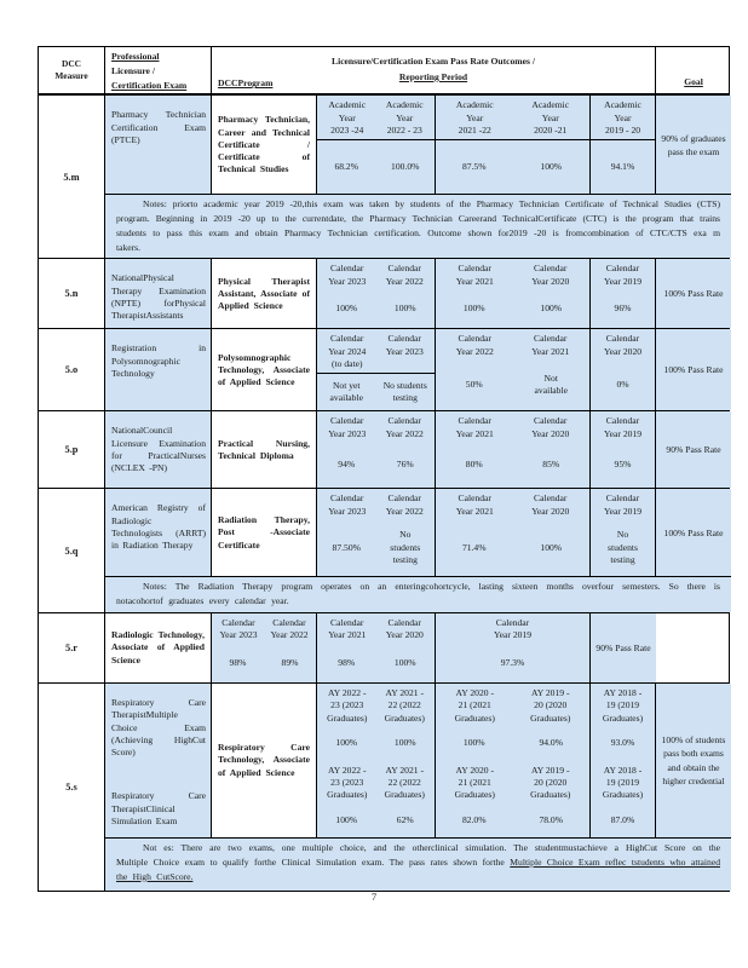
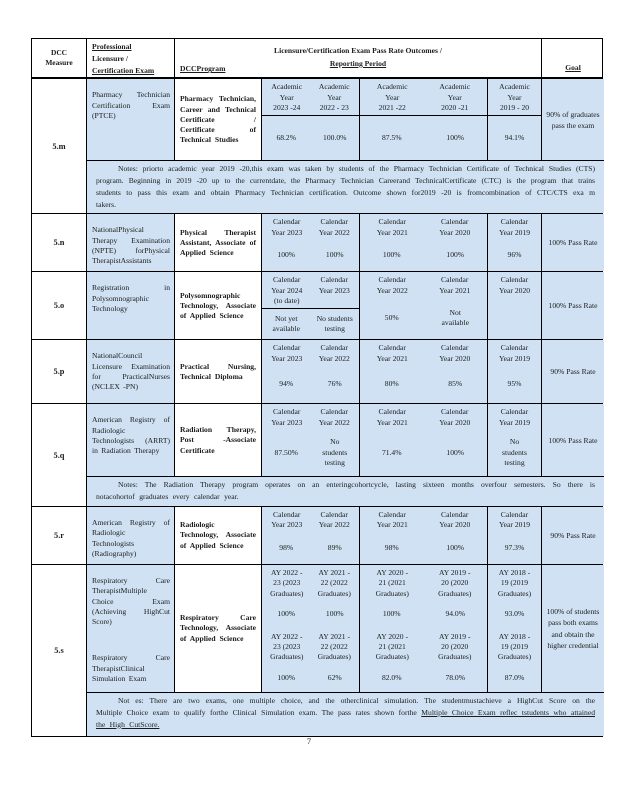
  DCC
  Measure
  Professional
  Licensure /
  Certification Exam
  Licensure/Certification Exam Pass Rate Outcomes /
  Reporting Period
  DCCProgram
  Goal
  5.m
  Pharmacy Technician Certification Exam (PTCE)
  Pharmacy Technician, Career and Technical Certificate / Certificate of Technical Studies
  Academic
  Year
  2023 -24
  Academic
  Year
  2022 - 23
  68.2%
  100.0%
  Academic
  Year
  2021 -22
  Academic
  Year
  2020 -21
  87.5%
  100%
  Academic
  Year
  2019 - 20
  94.1%
  90% of graduates pass the exam
  Notes: priorto academic year 2019 -20,this exam was taken by students of the Pharmacy Technician Certificate of Technical Studies (CTS) program. Beginning in 2019 -20 up to the currentdate, the Pharmacy Technician Careerand TechnicalCertificate (CTC) is the program that trains students to pass this exam and obtain Pharmacy Technician certification. Outcome shown for2019 -20 is fromcombination of CTC/CTS exa m takers.
  5.n
  NationalPhysical Therapy Examination (NPTE) forPhysical TherapistAssistants
  Physical Therapist Assistant, Associate of Applied Science
  Calendar
  Year 2023
  Calendar
  Year 2022
  100%
  100%
  Calendar
  Year 2021
  Calendar
  Year 2020
  100%
  100%
  Calendar
  Year 2019
  96%
  100% Pass Rate
  5.o
  Registration in Polysomnographic Technology
  Polysomnographic Technology, Associate of Applied Science
  Calendar
  Year 2024
  (to date)
  Calendar
  Year 2023
  Not yet
  available
  No students
  testing
  Calendar
  Year 2022
  Calendar
  Year 2021
  50%
  Not
  available
  Calendar
  Year 2020
- 0%
  100% Pass Rate
  5.p
  NationalCouncil Licensure Examination for PracticalNurses (NCLEX -PN)
  Practical Nursing, Technical Diploma
  Calendar
  Year 2023
  Calendar
  Year 2022
  94%
  76%
  Calendar
  Year 2021
  Calendar
  Year 2020
  80%
  85%
  Calendar
  Year 2019
  95%
  90% Pass Rate
  5.q
  American Registry of Radiologic Technologists (ARRT) in Radiation Therapy
  Radiation Therapy, Post -Associate Certificate
  Calendar
  Year 2023
  Calendar
  Year 2022
  87.50%
  No
  students
  testing
  Calendar
  Year 2021
  Calendar
  Year 2020
  71.4%
  100%
  Calendar
  Year 2019
  No
  students
  testing
  100% Pass Rate
  Notes: The Radiation Therapy program operates on an enteringcohortcycle, lasting sixteen months overfour semesters. So there is notacohortof graduates every calendar year.
  5.r
+ American Registry of Radiologic Technologists (Radiography)
  Radiologic Technology, Associate of Applied Science
  Calendar
  Year 2023
  Calendar
  Year 2022
  98%
  89%
  Calendar
  Year 2021
  Calendar
  Year 2020
  98%
  100%
  Calendar
  Year 2019
  97.3%
  90% Pass Rate
  5.s
  Respiratory Care TherapistMultiple Choice Exam (Achieving HighCut Score)
  Respiratory Care TherapistClinical Simulation Exam
  Respiratory Care Technology, Associate of Applied Science
  AY 2022 -
  23 (2023
  Graduates)
  AY 2021 -
  22 (2022
  Graduates)
  100%
  100%
  AY 2022 -
  23 (2023
  Graduates)
  AY 2021 -
  22 (2022
  Graduates)
  100%
  62%
  AY 2020 -
  21 (2021
  Graduates)
  AY 2019 -
  20 (2020
  Graduates)
  100%
  94.0%
  AY 2020 -
  21 (2021
  Graduates)
  AY 2019 -
  20 (2020
  Graduates)
  82.0%
  78.0%
  AY 2018 -
  19 (2019
  Graduates)
  93.0%
  AY 2018 -
  19 (2019
  Graduates)
  87.0%
  100% of students pass both exams and obtain the higher credential
  Not es: There are two exams, one multiple choice, and the otherclinical simulation. The studentmustachieve a HighCut Score on the Multiple Choice exam to qualify forthe Clinical Simulation exam. The pass rates shown forthe Multiple Choice Exam reflec tstudents who attained the High CutScore.
  7
